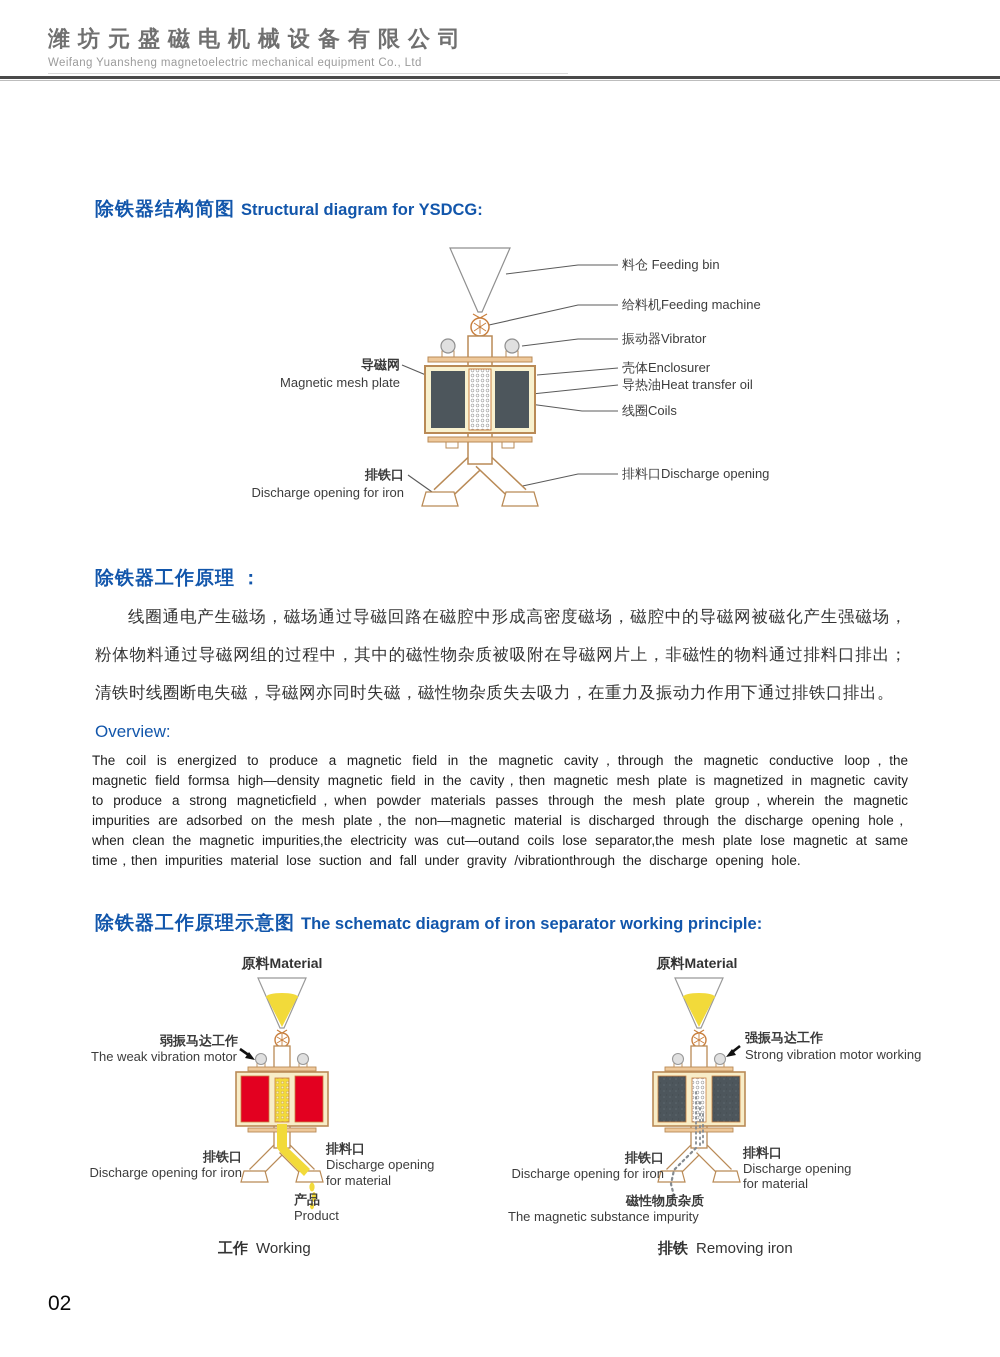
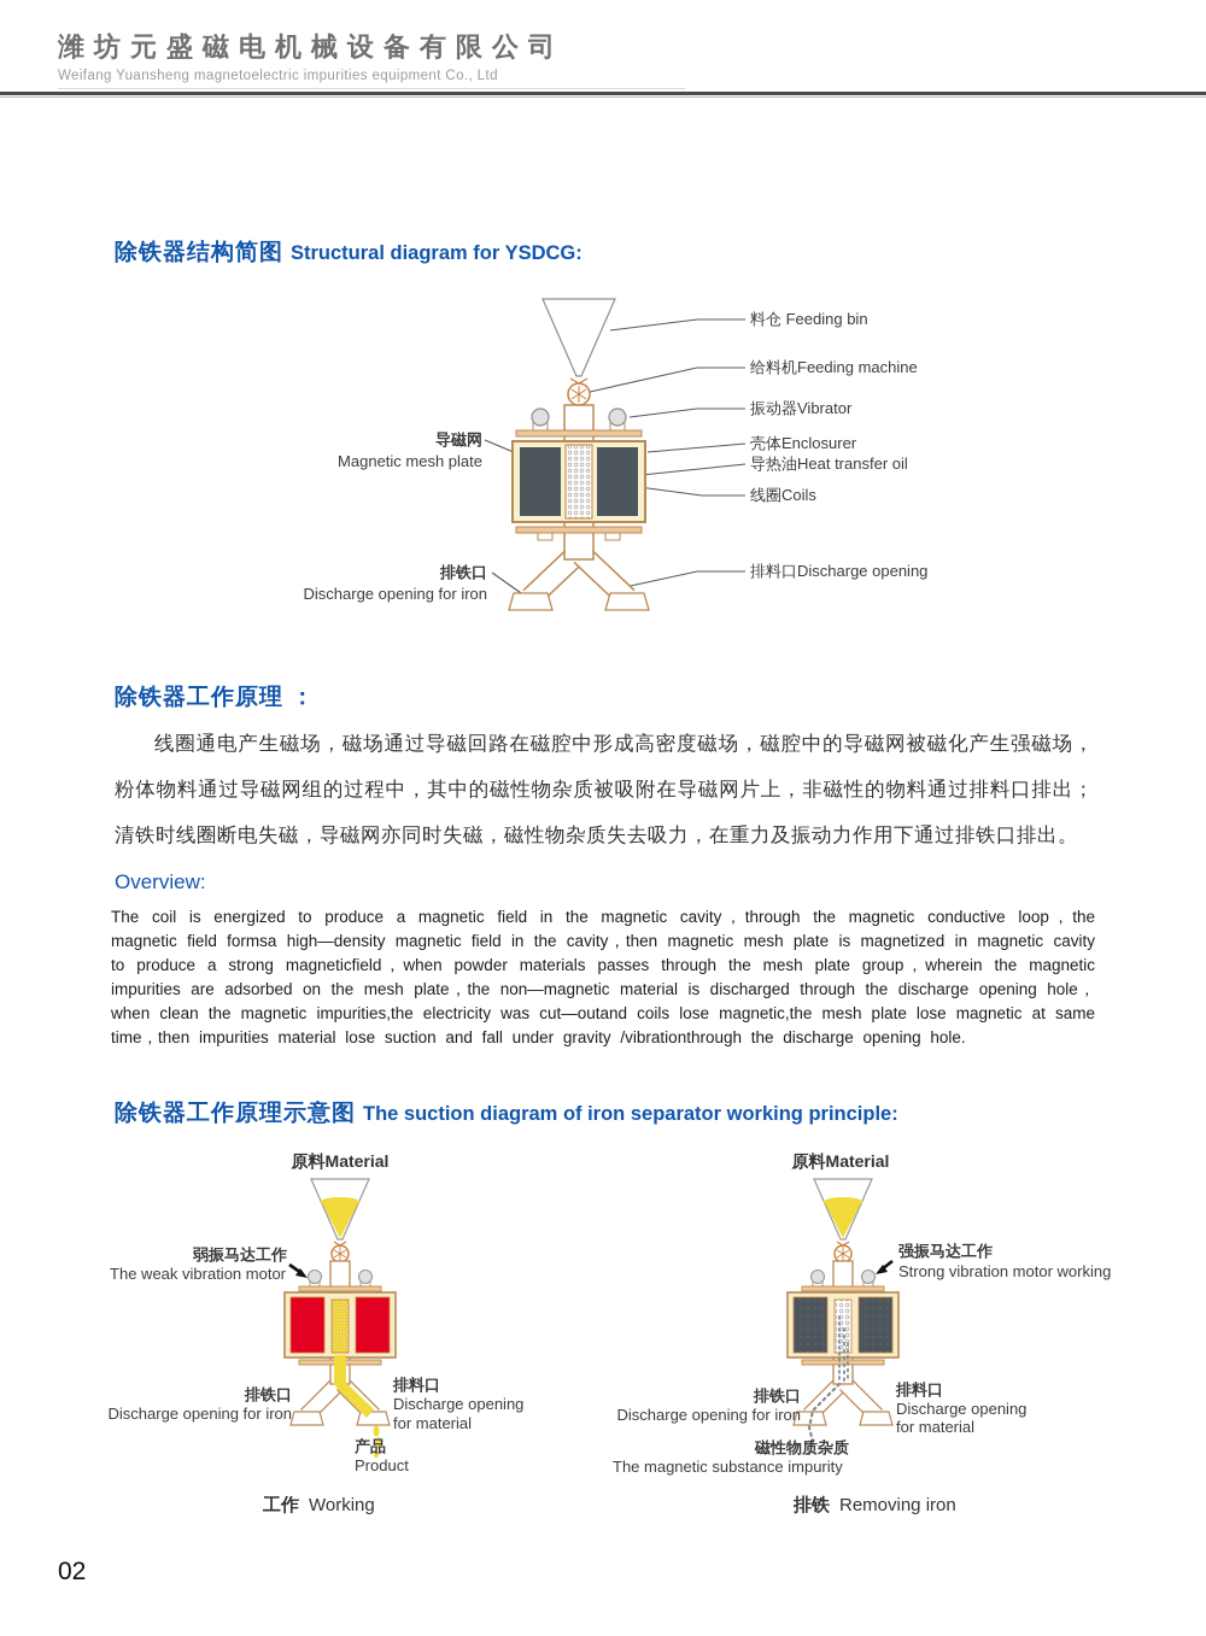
  潍坊元盛磁电机械设备有限公司
- Weifang Yuansheng magnetoelectric mechanical equipment Co., Ltd
+ Weifang Yuansheng magnetoelectric impurities equipment Co., Ltd
  除铁器结构简图 Structural diagram for YSDCG:
  料仓 Feeding bin
  给料机Feeding machine
  振动器Vibrator
  壳体Enclosurer
  导热油Heat transfer oil
  线圈Coils
  排料口Discharge opening
  导磁网
  Magnetic mesh plate
  排铁口
  Discharge opening for iron
  除铁器工作原理 ：
  线圈通电产生磁场，磁场通过导磁回路在磁腔中形成高密度磁场，磁腔中的导磁网被磁化产生强磁场，粉体物料通过导磁网组的过程中，其中的磁性物杂质被吸附在导磁网片上，非磁性的物料通过排料口排出；清铁时线圈断电失磁，导磁网亦同时失磁，磁性物杂质失去吸力，在重力及振动力作用下通过排铁口排出。
  Overview:
- The coil is energized to produce a magnetic field in the magnetic cavity，through the magnetic conductive loop，the magnetic field formsa high—density magnetic field in the cavity，then magnetic mesh plate is magnetized in magnetic cavity to produce a strong magneticfield，when powder materials passes through the mesh plate group，wherein the magnetic impurities are adsorbed on the mesh plate，the non—magnetic material is discharged through the discharge opening hole，when clean the magnetic impurities,the electricity was cut—outand coils lose separator,the mesh plate lose magnetic at same time，then impurities material lose suction and fall under gravity /vibrationthrough the discharge opening hole.
+ The coil is energized to produce a magnetic field in the magnetic cavity，through the magnetic conductive loop，the magnetic field formsa high—density magnetic field in the cavity，then magnetic mesh plate is magnetized in magnetic cavity to produce a strong magneticfield，when powder materials passes through the mesh plate group，wherein the magnetic impurities are adsorbed on the mesh plate，the non—magnetic material is discharged through the discharge opening hole，when clean the magnetic impurities,the electricity was cut—outand coils lose magnetic,the mesh plate lose magnetic at same time，then impurities material lose suction and fall under gravity /vibrationthrough the discharge opening hole.
- 除铁器工作原理示意图 The schematc diagram of iron separator working principle:
+ 除铁器工作原理示意图 The suction diagram of iron separator working principle:
  原料Material
  弱振马达工作
  The weak vibration motor
  排铁口
  Discharge opening for iron
  排料口
  Discharge opening
  for material
  产品
  Product
  原料Material
  强振马达工作
  Strong vibration motor working
  排铁口
  Discharge opening for iron
  排料口
  Discharge opening
  for material
  磁性物质杂质
  The magnetic substance impurity
  工作 Working
  排铁 Removing iron
  02
